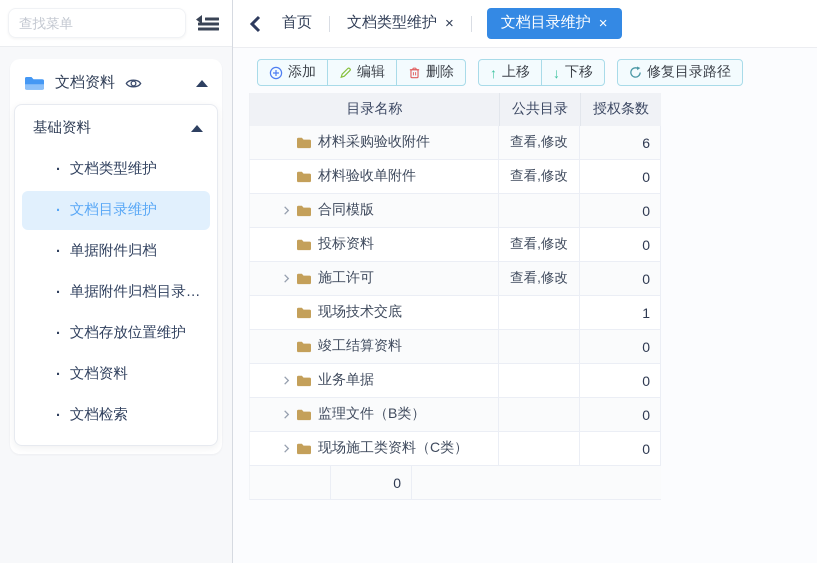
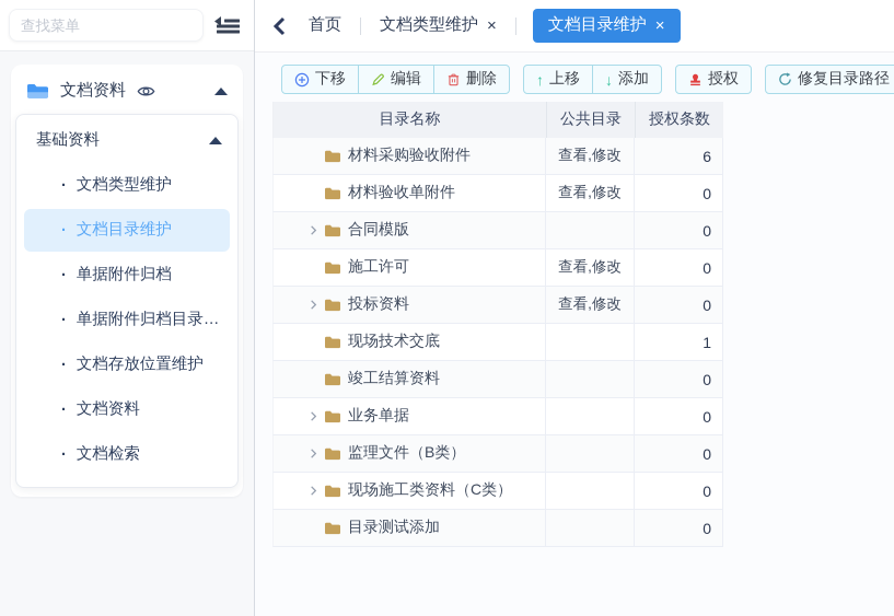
  查找菜单
  文档资料
  基础资料
  ·
  文档类型维护
  ·
  文档目录维护
  ·
  单据附件归档
  ·
  单据附件归档目录…
  ·
  文档存放位置维护
  ·
  文档资料
  ·
  文档检索
  首页
  文档类型维护
  ×
  文档目录维护
  ×
- 添加
+ 下移
  编辑
  删除
  ↑
  上移
  ↓
- 下移
+ 添加
+ 授权
  修复目录路径
  目录名称
  公共目录
  授权条数
  材料采购验收附件
  查看,修改
  6
  材料验收单附件
  查看,修改
  0
  合同模版
  0
- 投标资料
+ 施工许可
  查看,修改
  0
- 施工许可
+ 投标资料
  查看,修改
  0
  现场技术交底
  1
  竣工结算资料
  0
  业务单据
  0
  监理文件（B类）
  0
  现场施工类资料（C类）
  0
+ 目录测试添加
  0
